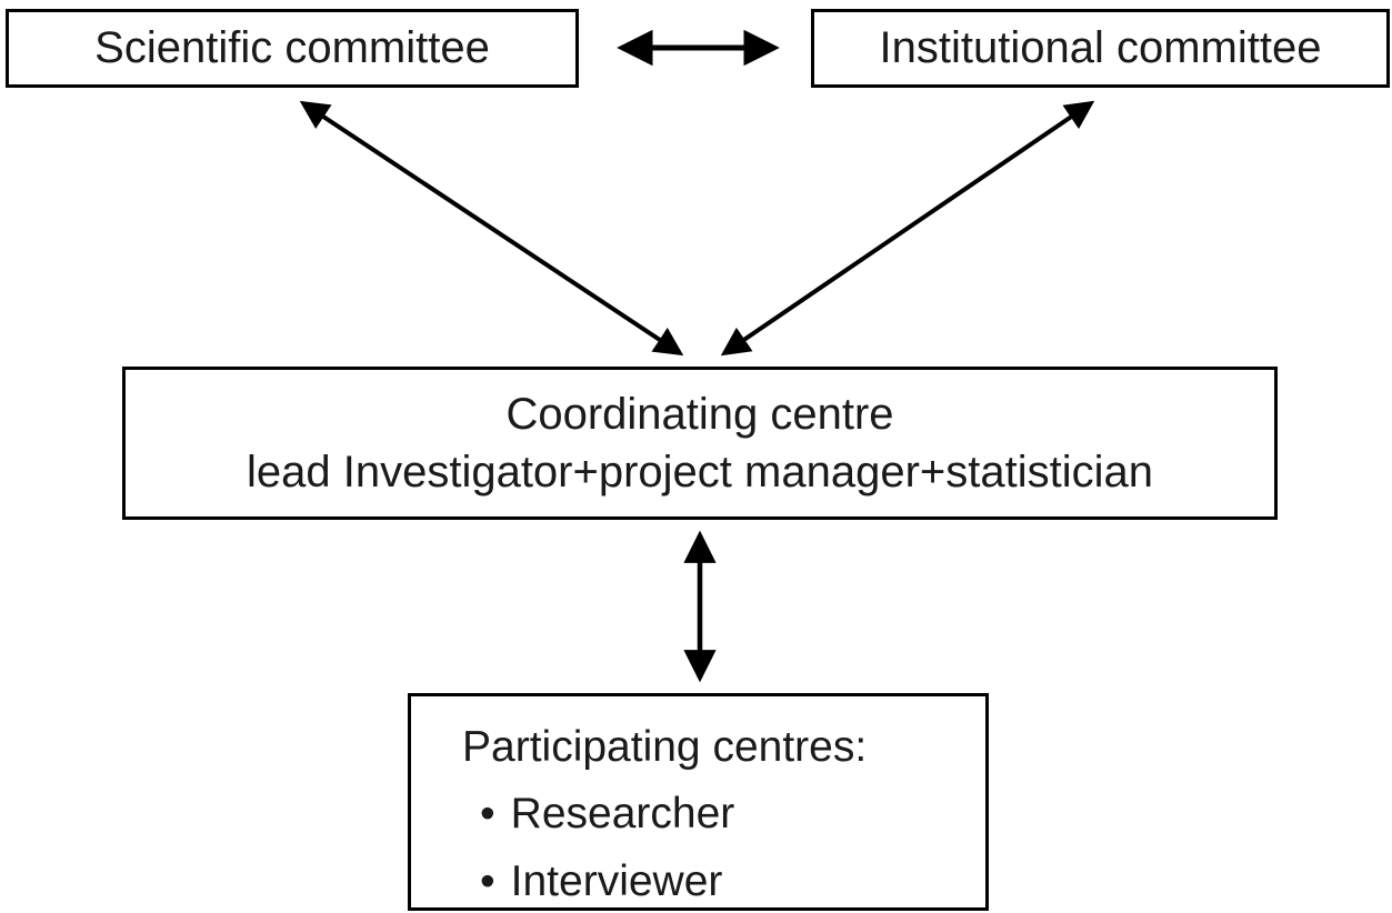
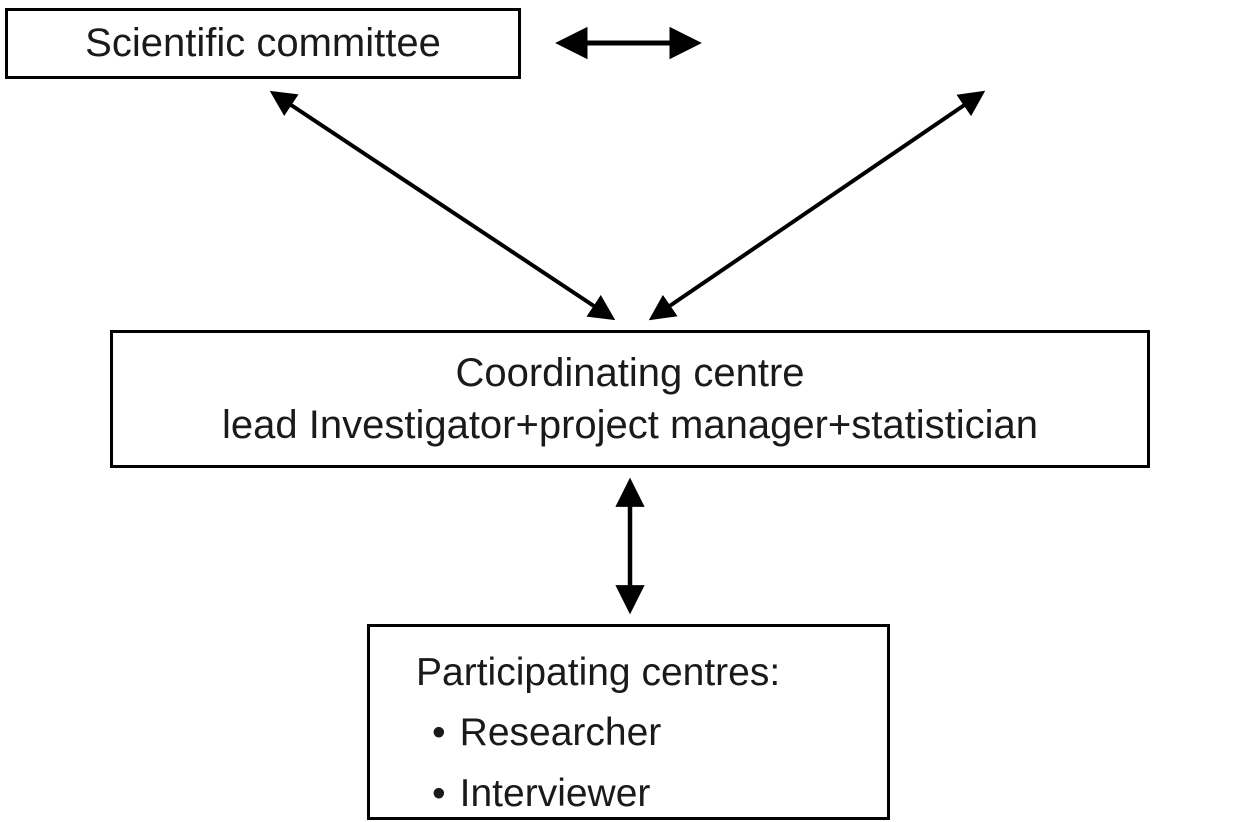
  Scientific committee
- Institutional committee
  Coordinating centre
  lead Investigator+project manager+statistician
  Participating centres:
  • Researcher
  • Interviewer
